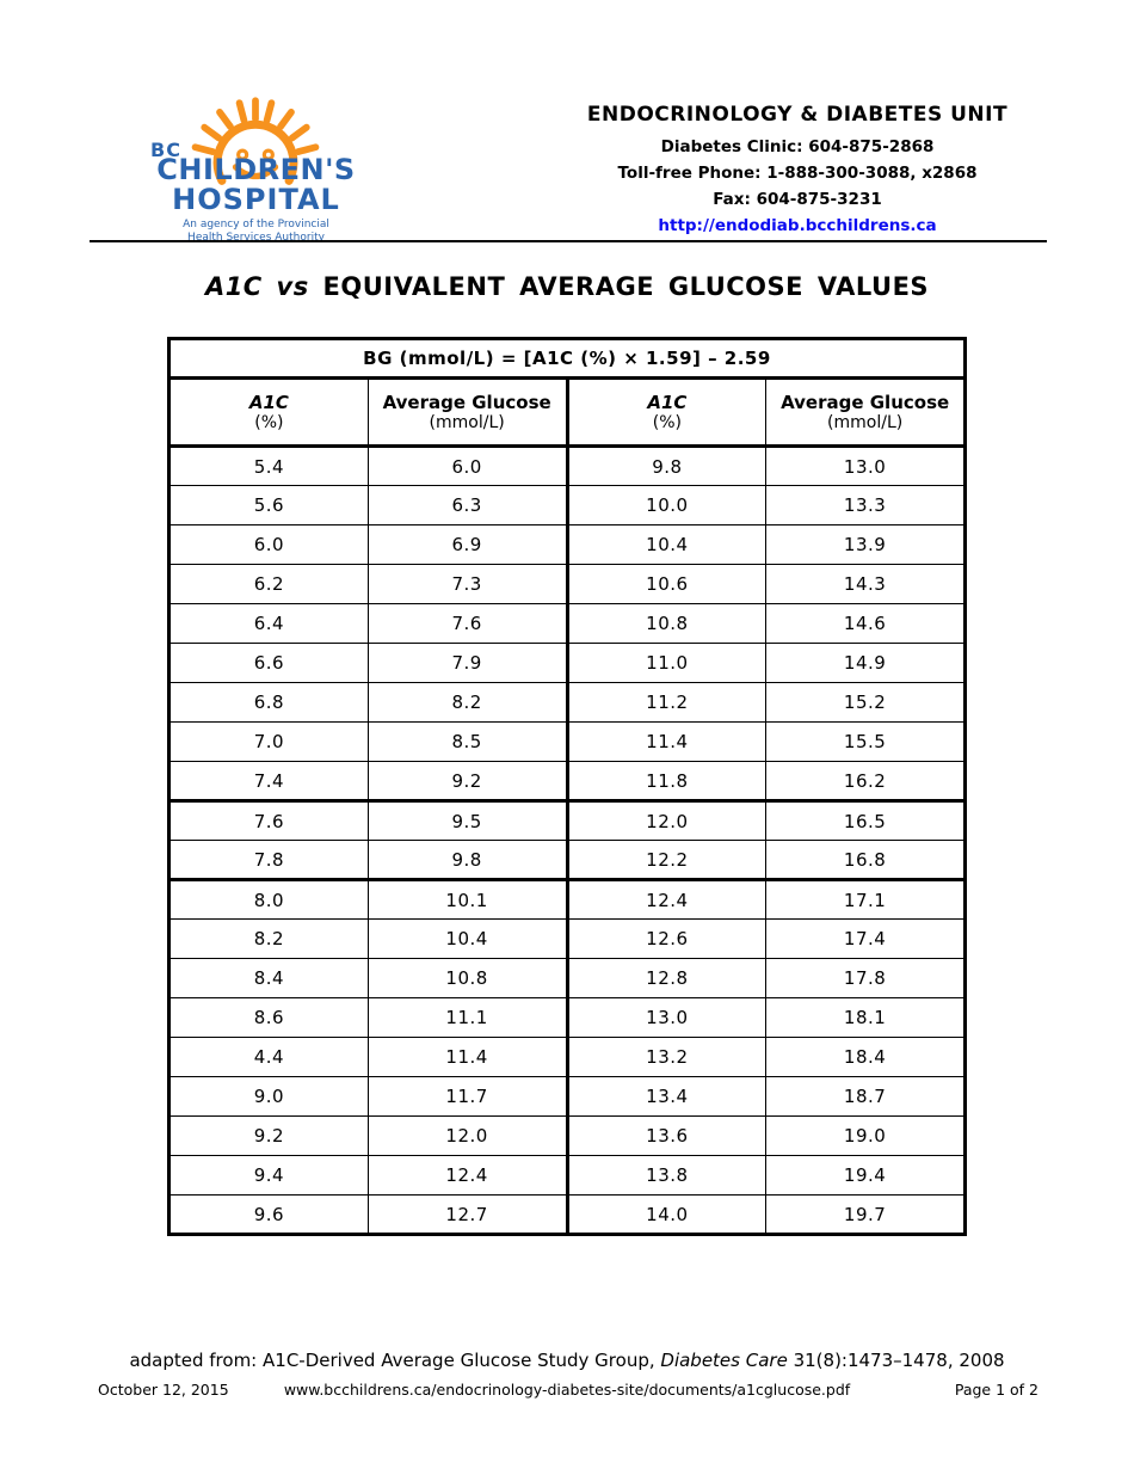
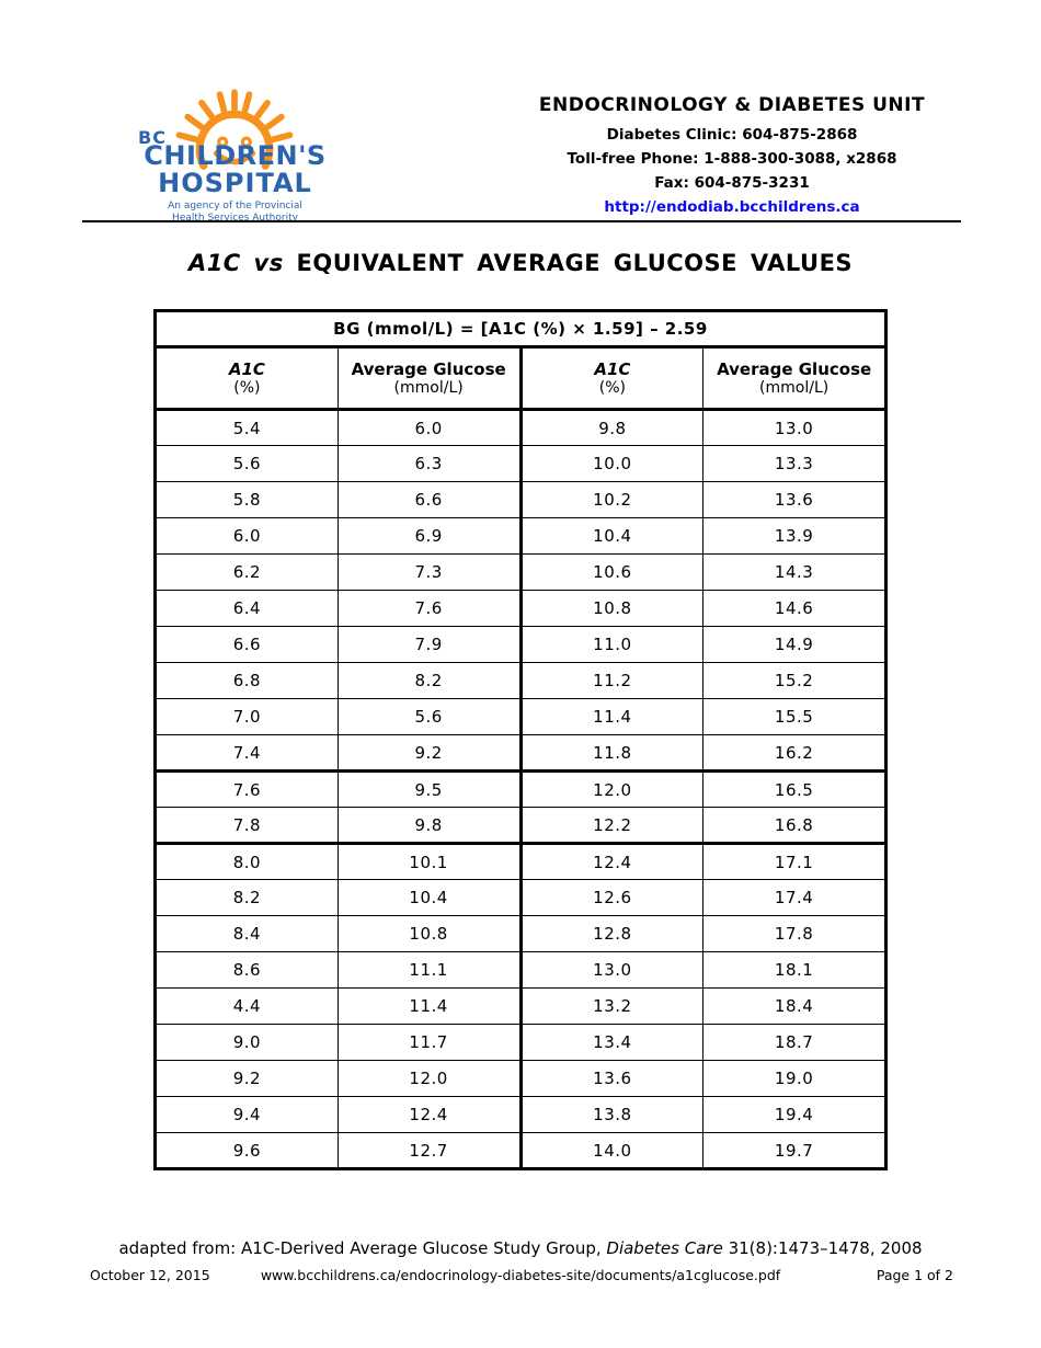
  BC
  CHILDREN'S
  HOSPITAL
  An agency of the Provincial
  Health Services Authority
  ENDOCRINOLOGY & DIABETES UNIT
  Diabetes Clinic: 604-875-2868
  Toll-free Phone: 1-888-300-3088, x2868
  Fax: 604-875-3231
  http://endodiab.bcchildrens.ca
  A1C vs EQUIVALENT AVERAGE GLUCOSE VALUES
  BG (mmol/L) = [A1C (%) × 1.59] – 2.59
  A1C(%)	Average Glucose(mmol/L)	A1C(%)	Average Glucose(mmol/L)
  5.4	6.0	9.8	13.0
  5.6	6.3	10.0	13.3
+ 5.8	6.6	10.2	13.6
  6.0	6.9	10.4	13.9
  6.2	7.3	10.6	14.3
  6.4	7.6	10.8	14.6
  6.6	7.9	11.0	14.9
  6.8	8.2	11.2	15.2
- 7.0	8.5	11.4	15.5
+ 7.0	5.6	11.4	15.5
  7.4	9.2	11.8	16.2
  7.6	9.5	12.0	16.5
  7.8	9.8	12.2	16.8
  8.0	10.1	12.4	17.1
  8.2	10.4	12.6	17.4
  8.4	10.8	12.8	17.8
  8.6	11.1	13.0	18.1
  4.4	11.4	13.2	18.4
  9.0	11.7	13.4	18.7
  9.2	12.0	13.6	19.0
  9.4	12.4	13.8	19.4
  9.6	12.7	14.0	19.7
  adapted from: A1C-Derived Average Glucose Study Group, Diabetes Care 31(8):1473–1478, 2008
  October 12, 2015
  www.bcchildrens.ca/endocrinology-diabetes-site/documents/a1cglucose.pdf
  Page 1 of 2
